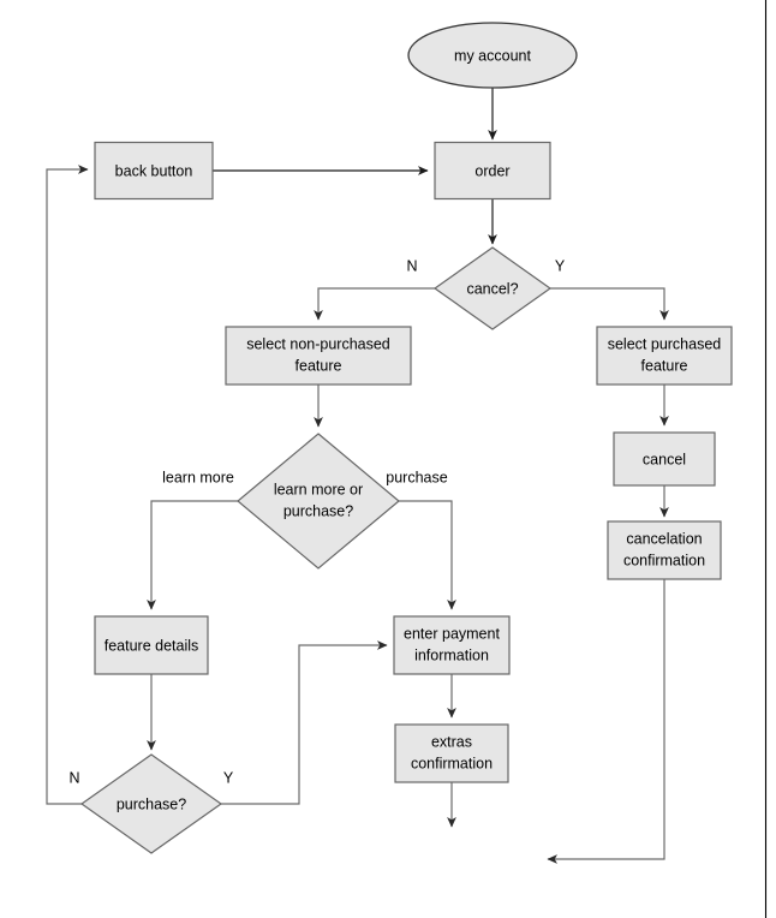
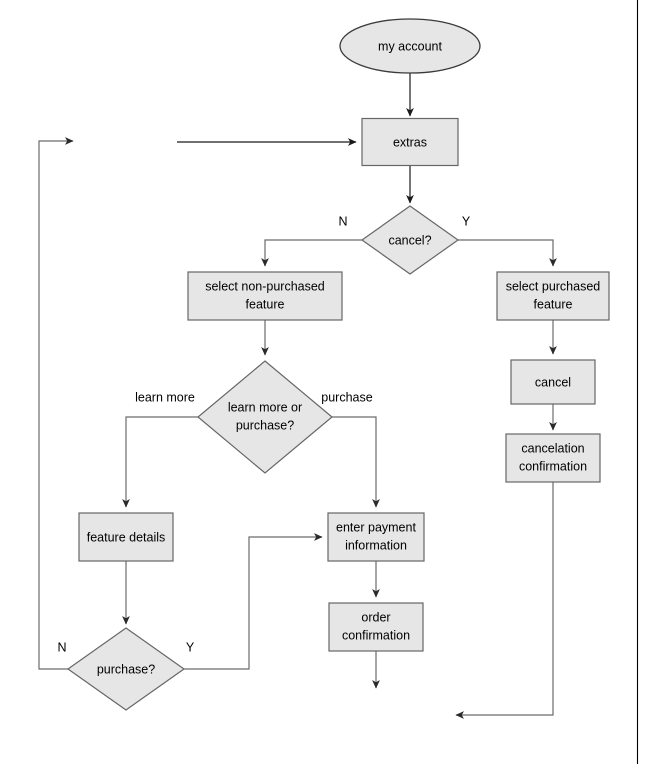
  my account
- order
+ extras
- back button
  cancel?
  select non-purchased
  feature
  select purchased
  feature
  learn more or
  purchase?
  cancel
  cancelation
  confirmation
  feature details
  enter payment
  information
- extras
+ order
  confirmation
  purchase?
  N
  Y
  learn more
  purchase
  N
  Y
